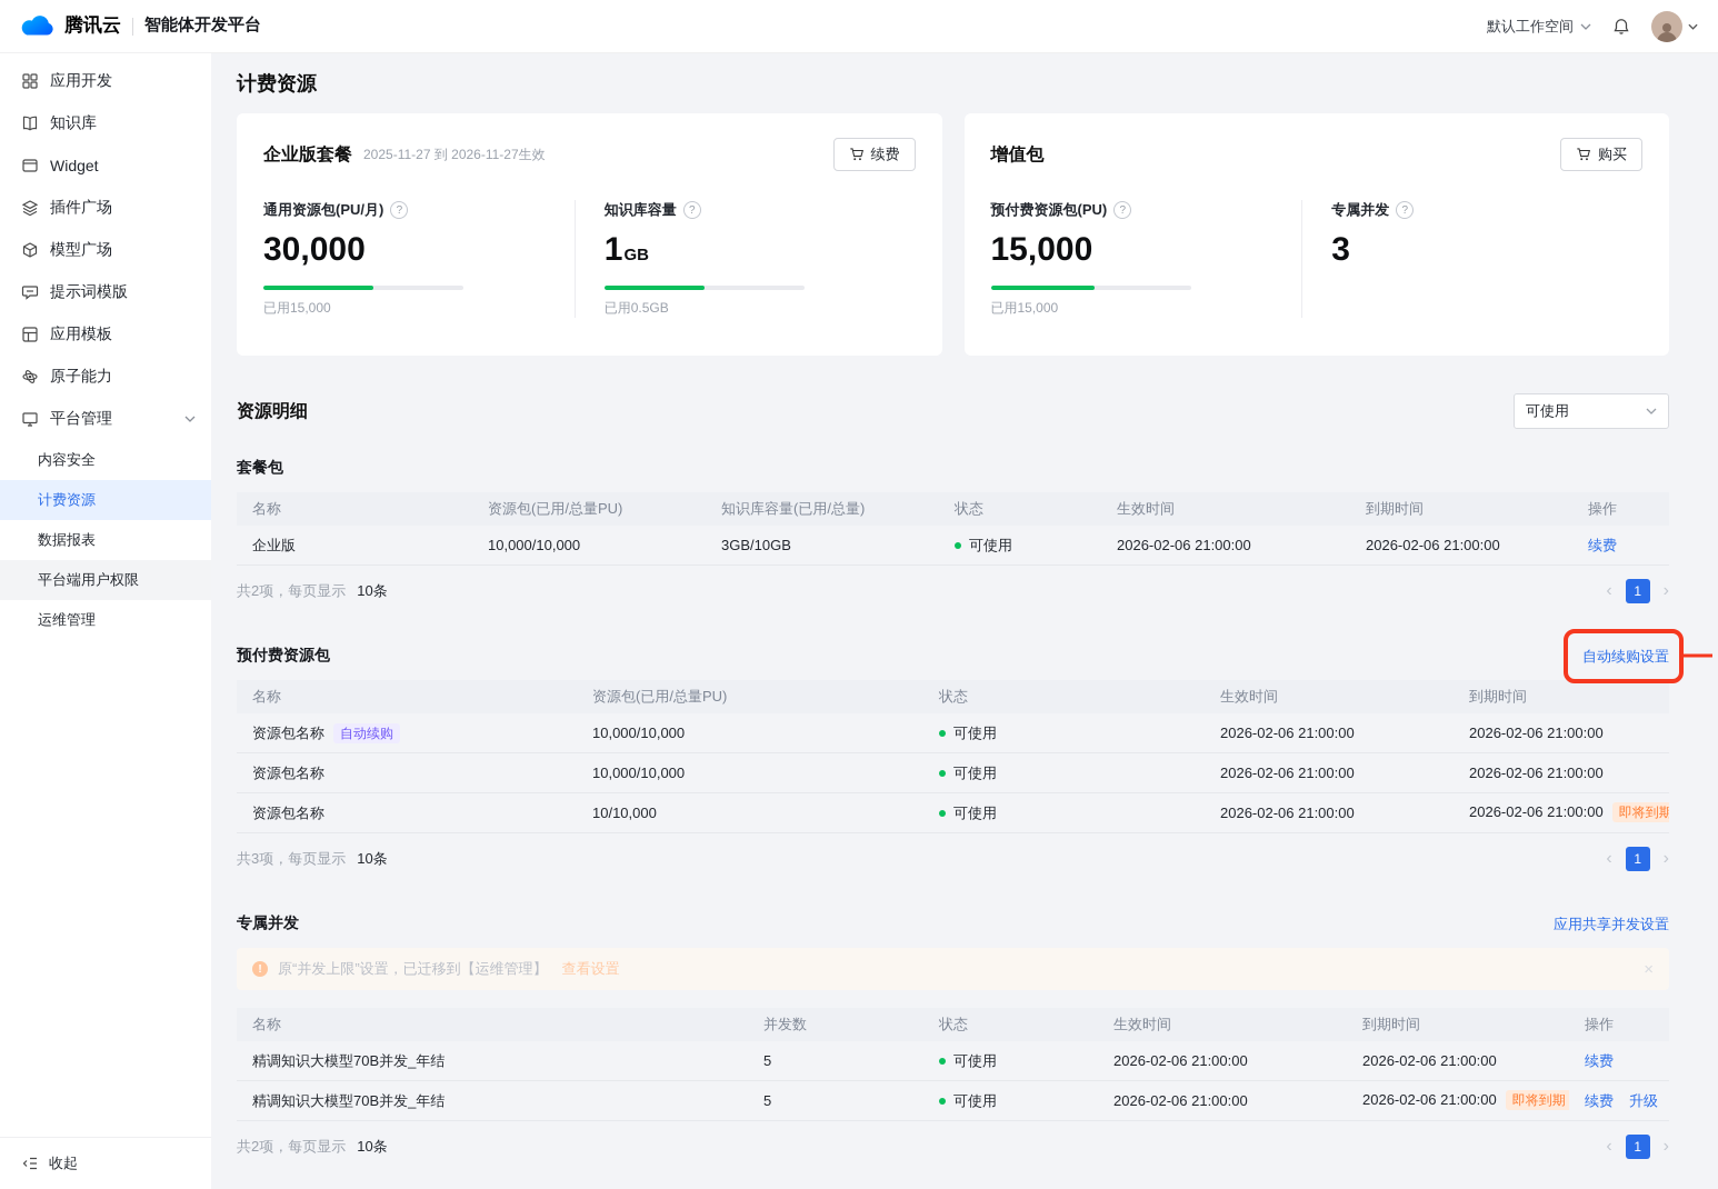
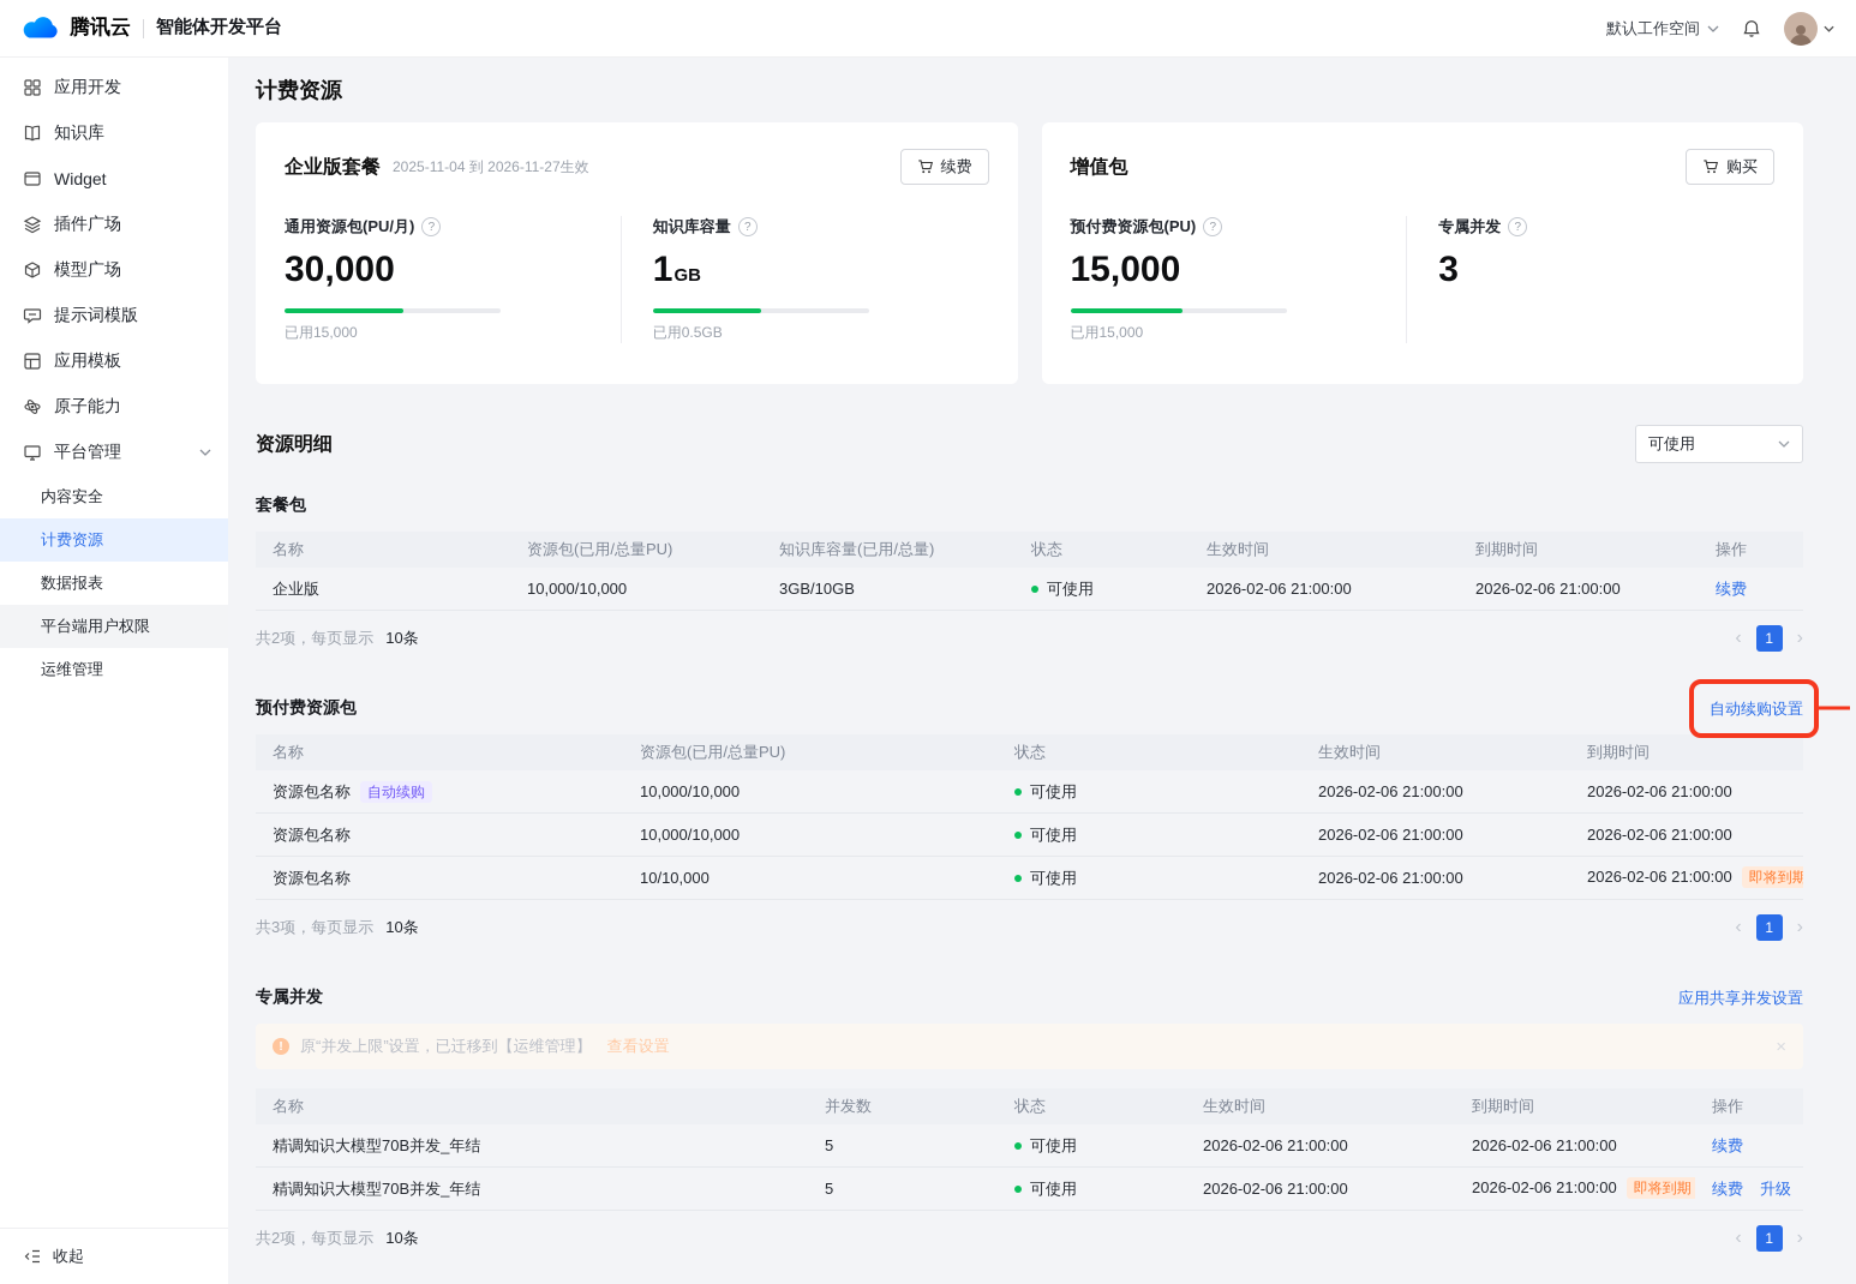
  腾讯云
  智能体开发平台
  默认工作空间
  应用开发
  知识库
  Widget
  插件广场
  模型广场
  提示词模版
  应用模板
  原子能力
  平台管理
  内容安全
  计费资源
  数据报表
  平台端用户权限
  运维管理
  收起
  计费资源
  企业版套餐
- 2025-11-27 到 2026-11-27生效
+ 2025-11-04 到 2026-11-27生效
  续费
  通用资源包(PU/月)
  ?
  30,000
  已用15,000
  知识库容量
  ?
  1GB
  已用0.5GB
  增值包
  购买
  预付费资源包(PU)
  ?
  15,000
  已用15,000
  专属并发
  ?
  3
  资源明细
  可使用
  套餐包
  名称	资源包(已用/总量PU)	知识库容量(已用/总量)	状态	生效时间	到期时间	操作
  企业版	10,000/10,000	3GB/10GB	可使用	2026-02-06 21:00:00	2026-02-06 21:00:00	续费
  共2项，每页显示 10条
  ‹
  1
  ›
  预付费资源包
  自动续购设置
  名称	资源包(已用/总量PU)	状态	生效时间	到期时间
  资源包名称 自动续购	10,000/10,000	可使用	2026-02-06 21:00:00	2026-02-06 21:00:00
  资源包名称	10,000/10,000	可使用	2026-02-06 21:00:00	2026-02-06 21:00:00
  资源包名称	10/10,000	可使用	2026-02-06 21:00:00	2026-02-06 21:00:00 即将到期
  共3项，每页显示 10条
  ‹
  1
  ›
  专属并发
  应用共享并发设置
  !
  原“并发上限”设置，已迁移到【运维管理】
  查看设置
  ×
  名称	并发数	状态	生效时间	到期时间	操作
  精调知识大模型70B并发_年结	5	可使用	2026-02-06 21:00:00	2026-02-06 21:00:00	续费
  精调知识大模型70B并发_年结	5	可使用	2026-02-06 21:00:00	2026-02-06 21:00:00 即将到期	续费 升级
  共2项，每页显示 10条
  ‹
  1
  ›
